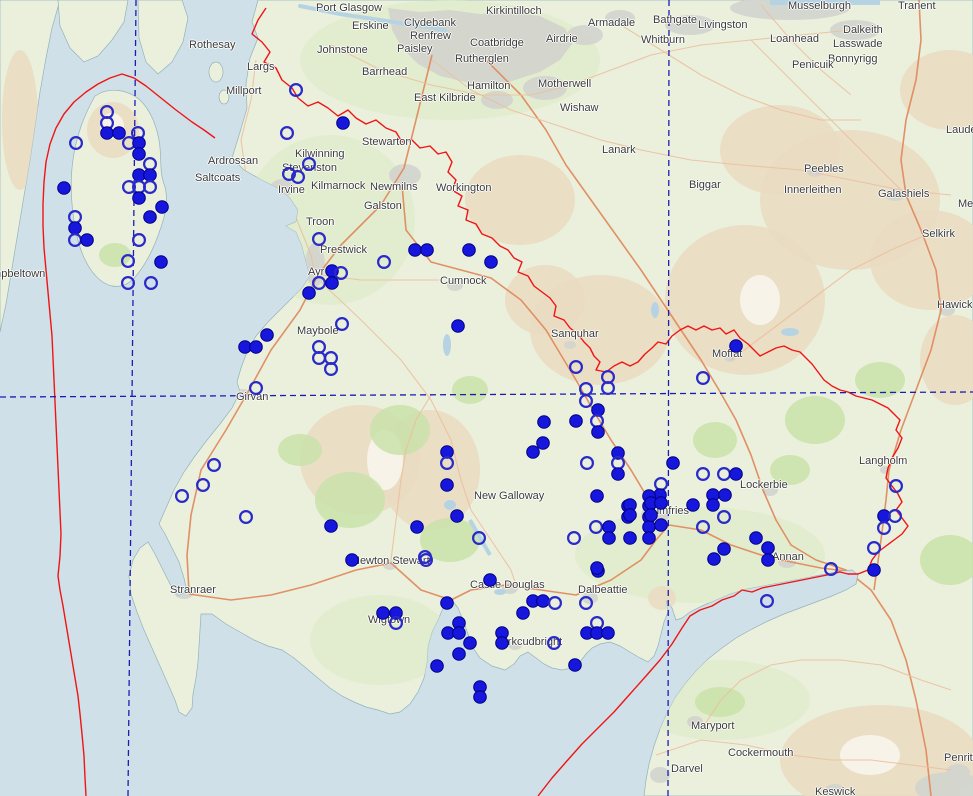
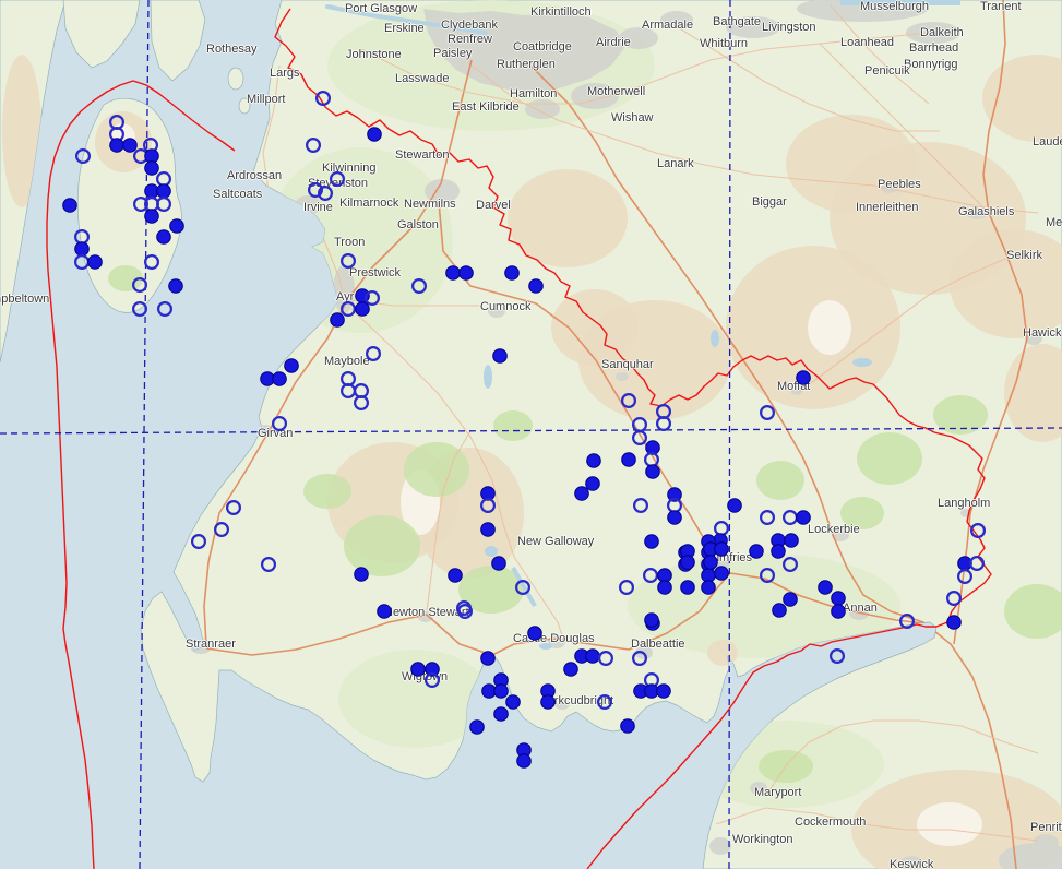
  Port Glasgow
  Erskine
  Clydebank
  Renfrew
  Paisley
  Johnstone
- Barrhead
+ Lasswade
  Kirkintilloch
  Coatbridge
  Rutherglen
  Airdrie
  Hamilton
  East Kilbride
  Motherwell
  Wishaw
  Armadale
  Bathgate
  Whitburn
  Livingston
  Musselburgh
  Tranent
  Loanhead
  Dalkeith
- Lasswade
+ Barrhead
  Bonnyrigg
  Penicuik
  Rothesay
  Largs
  Millport
  Ardrossan
  Saltcoats
  Kilwinning
  eveston
  Irvine
  Kilmarnock
  Newmilns
- Workington
+ Darvel
  Stewarton
  Galston
  Troon
  Prestwick
  Ayr
  Cumnock
  Sanquhar
  Maybole
  Girvan
  pbeltown
  Lanark
  Biggar
  Peebles
  Innerleithen
  Galashiels
  Selkirk
  Hawick
  Moffat
  Langholm
  Lockerbie
  mfries
  New Galloway
  Cae Douglas
  Dalbeattie
  rkcudbrigh
  ewton Stewr
  Wigton
  Stranraer
  Annan
  Maryport
  Cockermouth
- Darvel
+ Workington
  Penrit
  Keswick
